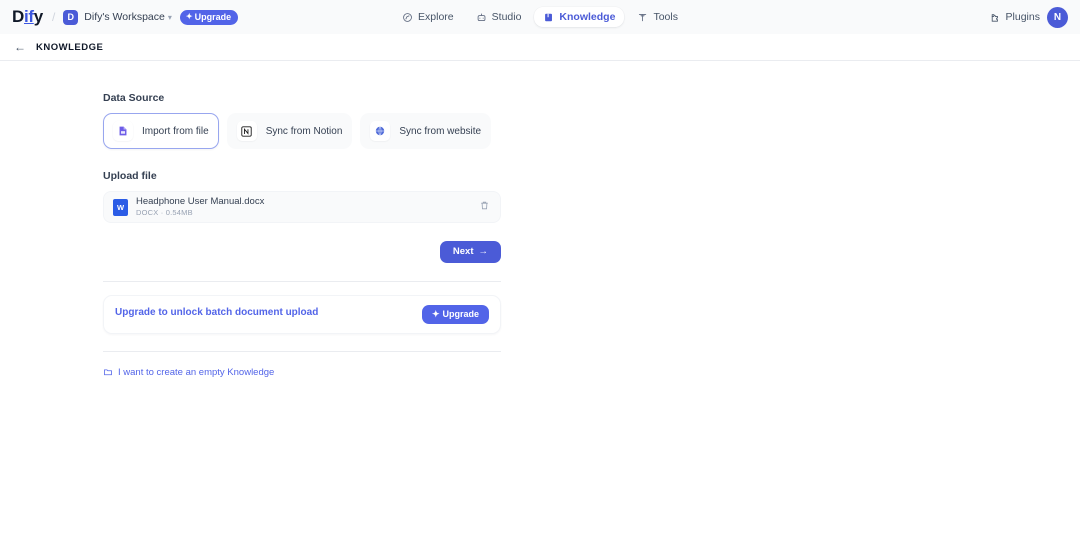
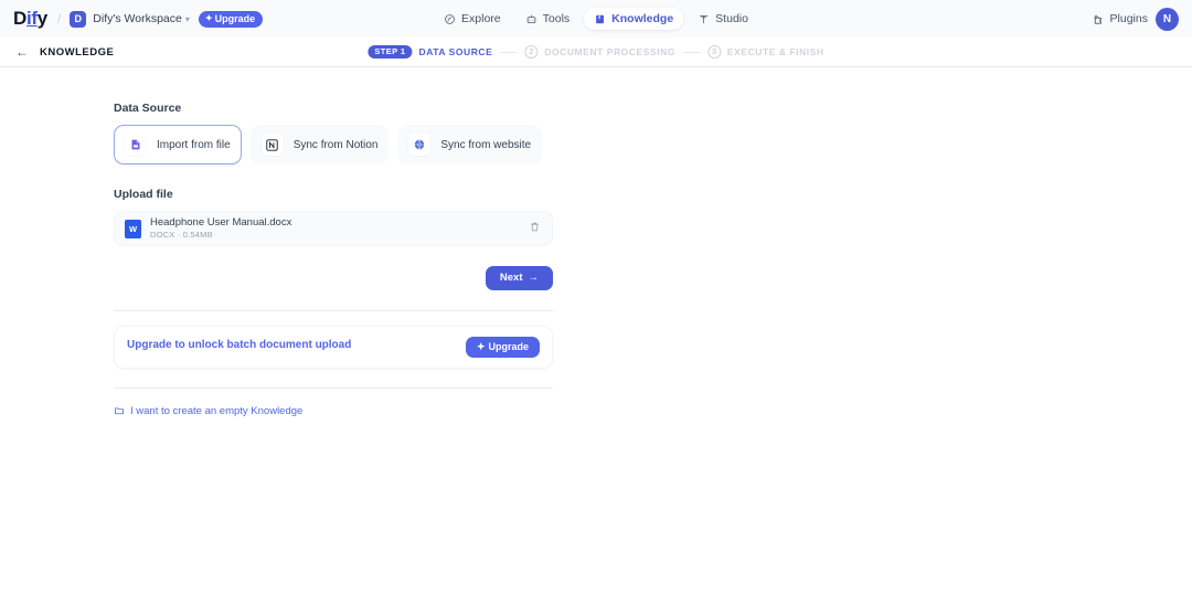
  Dify
  /
  D
  Dify's Workspace
  ▾
  ✦
  Upgrade
  Explore
- Studio
+ Tools
  Knowledge
- Tools
+ Studio
  Plugins
  N
  ←
  KNOWLEDGE
+ STEP 1
+ DATA SOURCE
+ 2
+ DOCUMENT PROCESSING
+ 3
+ EXECUTE & FINISH
  Data Source
  Import from file
  Sync from Notion
  Sync from website
  Upload file
  W
  Headphone User Manual.docx
  DOCX 0.54MB
  Next
  →
  Upgrade to unlock batch document upload
  ✦
  Upgrade
  I want to create an empty Knowledge
